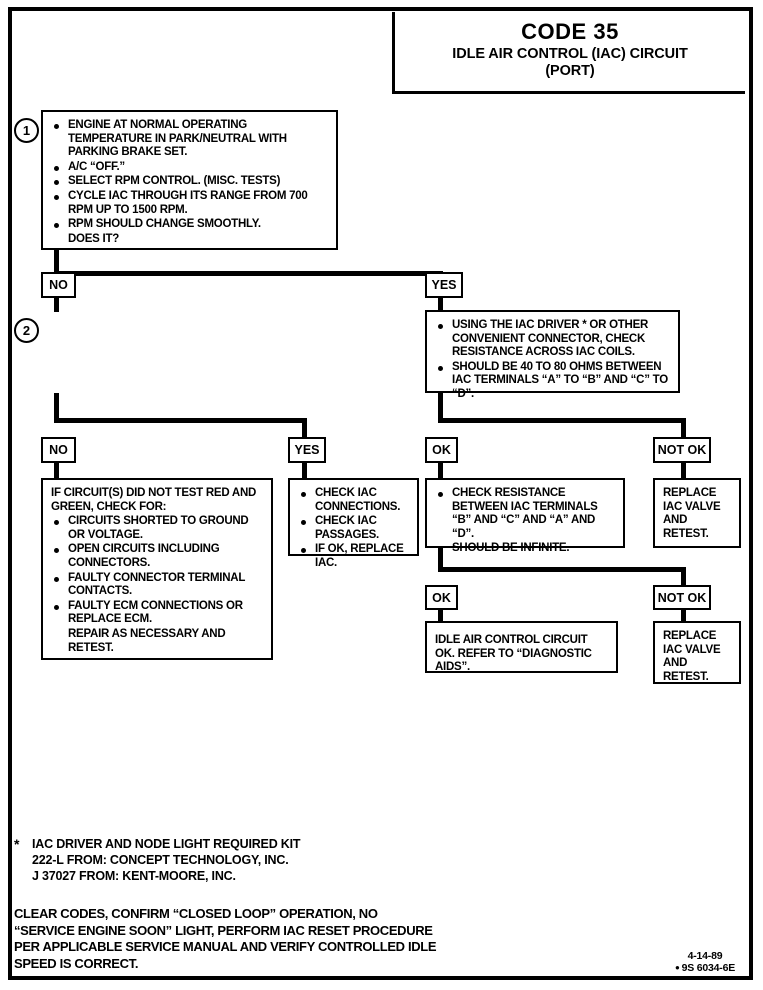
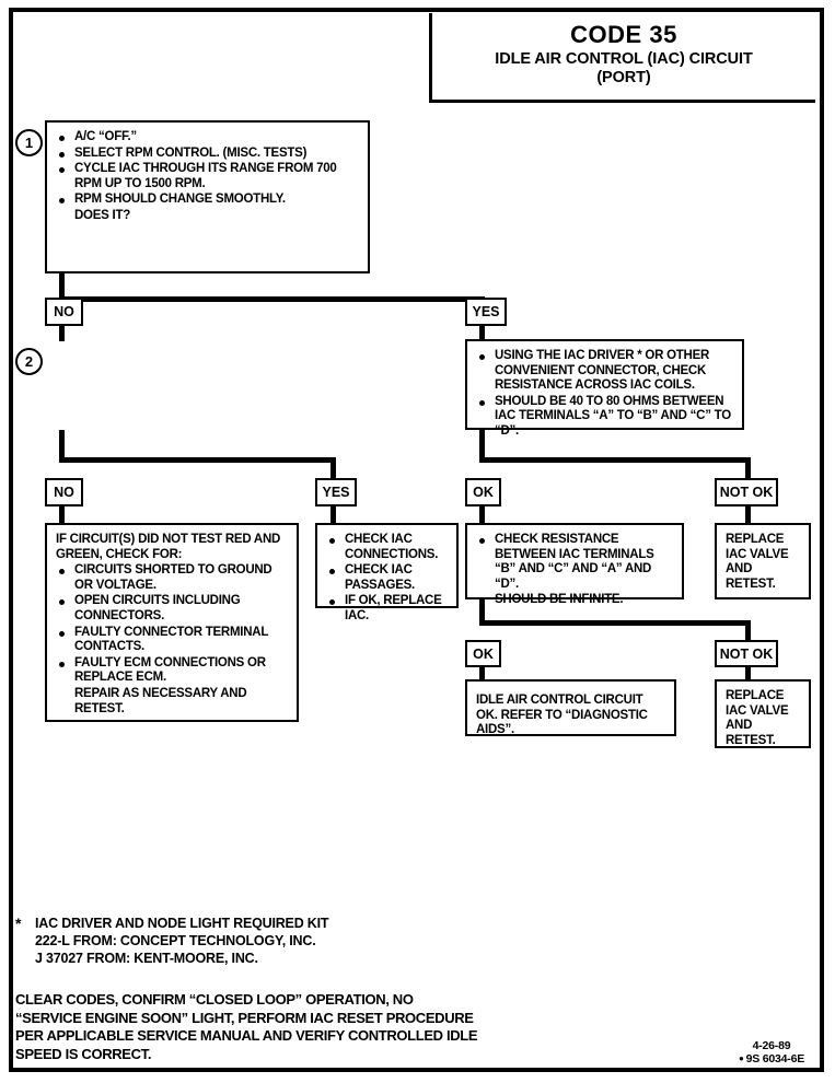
  CODE 35
  IDLE AIR CONTROL (IAC) CIRCUIT
  (PORT)
  1
- ENGINE AT NORMAL OPERATING TEMPERATURE IN PARK/NEUTRAL WITH PARKING BRAKE SET.
  A/C “OFF.”
  SELECT RPM CONTROL. (MISC. TESTS)
  CYCLE IAC THROUGH ITS RANGE FROM 700 RPM UP TO 1500 RPM.
  RPM SHOULD CHANGE SMOOTHLY.
  DOES IT?
  NO
  YES
  2
  USING THE IAC DRIVER * OR OTHER CONVENIENT CONNECTOR, CHECK RESISTANCE ACROSS IAC COILS.
  SHOULD BE 40 TO 80 OHMS BETWEEN IAC TERMINALS “A” TO “B” AND “C” TO “D”.
  NO
  YES
  OK
  NOT OK
  IF CIRCUIT(S) DID NOT TEST RED AND GREEN, CHECK FOR:
  CIRCUITS SHORTED TO GROUND OR VOLTAGE.
  OPEN CIRCUITS INCLUDING CONNECTORS.
  FAULTY CONNECTOR TERMINAL CONTACTS.
  FAULTY ECM CONNECTIONS OR REPLACE ECM.
  REPAIR AS NECESSARY AND RETEST.
  CHECK IAC CONNECTIONS.
  CHECK IAC PASSAGES.
  IF OK, REPLACE IAC.
  CHECK RESISTANCE BETWEEN IAC TERMINALS “B” AND “C” AND “A” AND “D”.
  SHOULD BE INFINITE.
  REPLACE IAC VALVE AND RETEST.
  OK
  NOT OK
  IDLE AIR CONTROL CIRCUIT OK. REFER TO “DIAGNOSTIC AIDS”.
  REPLACE IAC VALVE AND RETEST.
  *
  IAC DRIVER AND NODE LIGHT REQUIRED KIT
  222-L FROM: CONCEPT TECHNOLOGY, INC.
  J 37027 FROM: KENT-MOORE, INC.
  CLEAR CODES, CONFIRM “CLOSED LOOP” OPERATION, NO
  “SERVICE ENGINE SOON” LIGHT, PERFORM IAC RESET PROCEDURE
  PER APPLICABLE SERVICE MANUAL AND VERIFY CONTROLLED IDLE
  SPEED IS CORRECT.
- 4-14-89
+ 4-26-89
  9S 6034-6E
